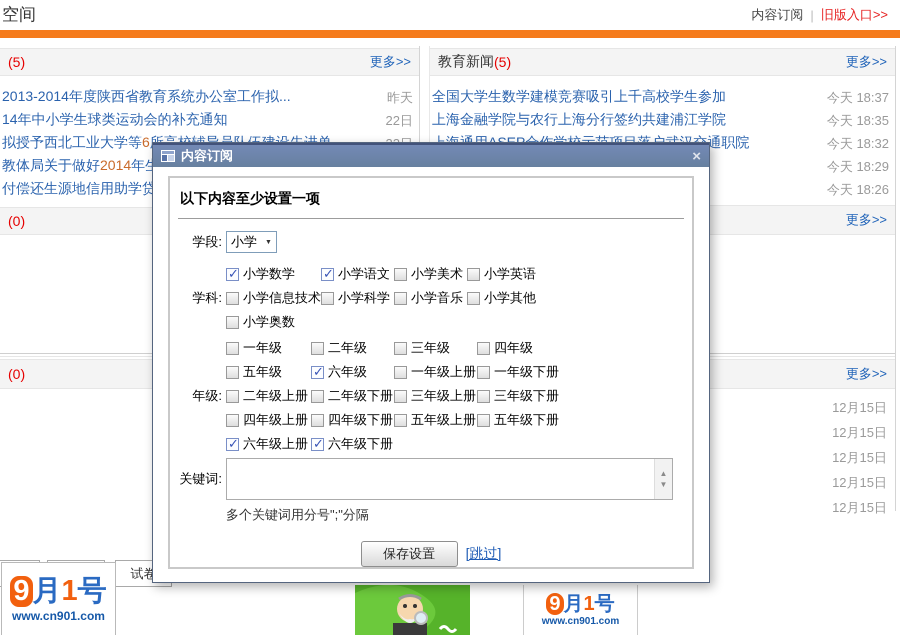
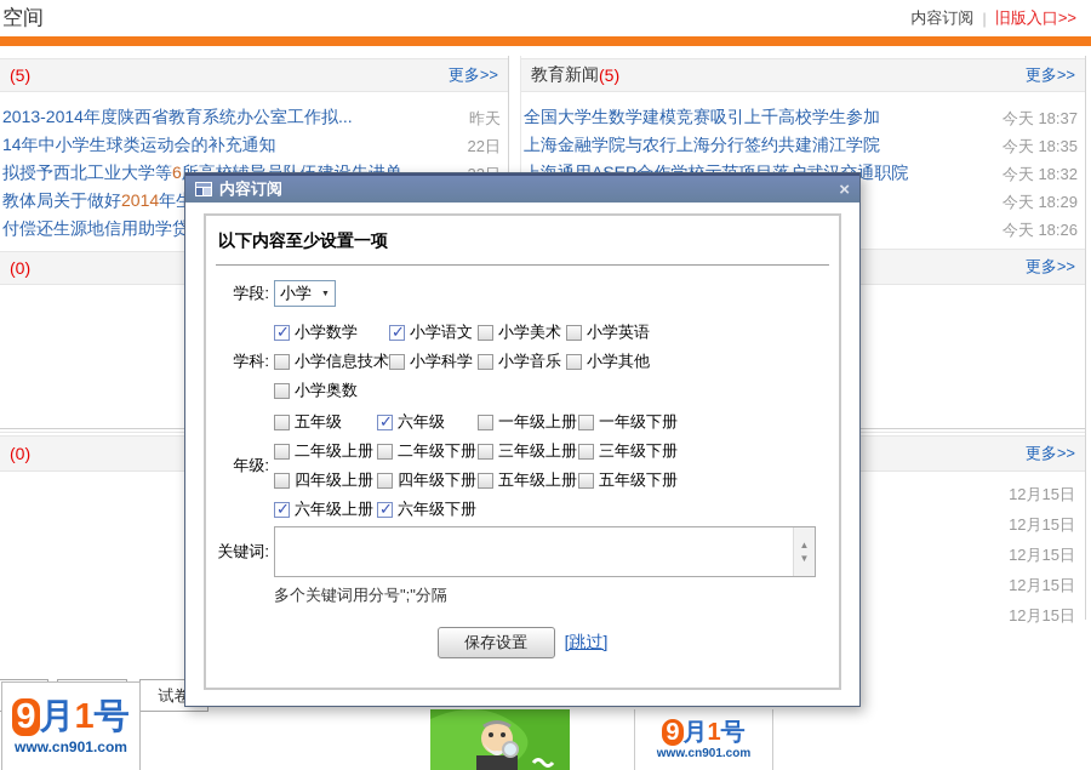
  空间
  内容订阅
  |
  旧版入口>>
  (5)
  更多>>
  2013-2014年度陕西省教育系统办公室工作拟...
  昨天
  14年中小学生球类运动会的补充通知
  22日
  教体局关于做好2014年
  付偿还生源地信用助学贷
  (0)
  (0)
  试卷
  教育新闻
  (5)
  更多>>
  全国大学生数学建模竞赛吸引上千高校学生参加
  今天 18:37
  上海金融学院与农行上海分行签约共建浦江学院
  今天 18:35
  今天 18:32
  今天 18:29
  今天 18:26
  更多>>
  更多>>
  12月15日
  12月15日
  12月15日
  12月15日
  12月15日
  9
  月
  1
  号
  www.cn901.com
  9
  月
  1
  号
  www.cn901.com
  内容订阅
  ×
  以下内容至少设置一项
  学段:
  小学
  学科:
  小学数学
  小学语文
  小学美术
  小学英语
  小学信息技术
  小学科学
  小学音乐
  小学其他
  小学奥数
  年级:
- 一年级
- 二年级
- 三年级
- 四年级
  五年级
  六年级
  一年级上册
  一年级下册
  二年级上册
  二年级下册
  三年级上册
  三年级下册
  四年级上册
  四年级下册
  五年级上册
  五年级下册
  六年级上册
  六年级下册
  关键词:
  ▲
  ▼
  多个关键词用分号";"分隔
  保存设置
  [跳过]
